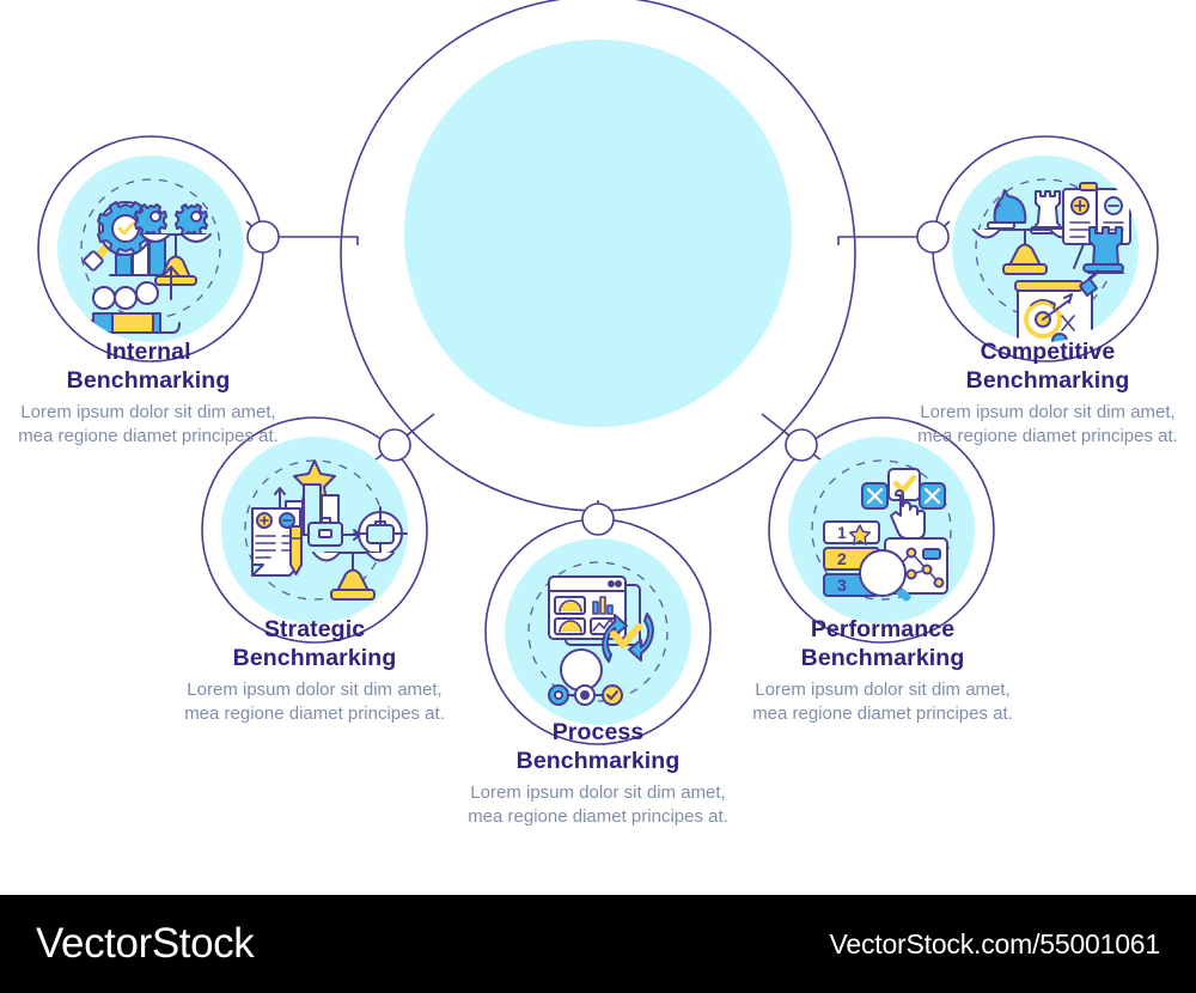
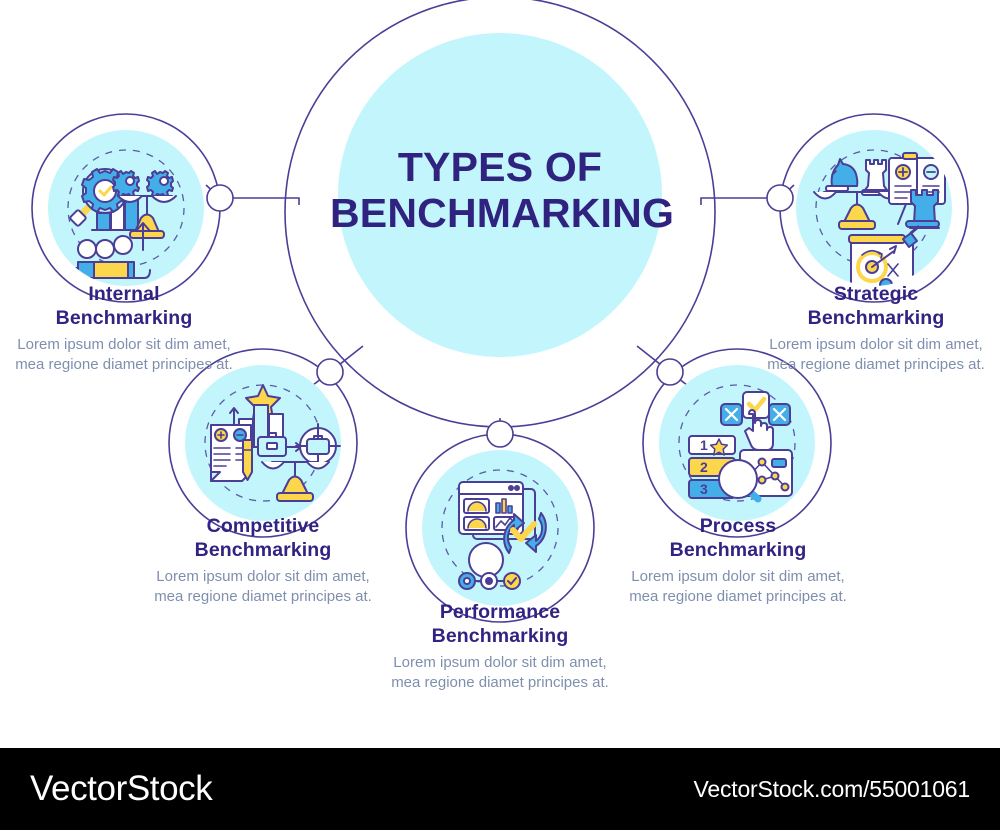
  1
  2
  3
+ TYPES OF
+ BENCHMARKING
  Internal
  Benchmarking
  Lorem ipsum dolor sit dim amet, mea regione diamet principes at.
- Strategic
+ Competitive
  Benchmarking
  Lorem ipsum dolor sit dim amet, mea regione diamet principes at.
- Process
+ Performance
  Benchmarking
  Lorem ipsum dolor sit dim amet, mea regione diamet principes at.
- Performance
+ Process
  Benchmarking
  Lorem ipsum dolor sit dim amet, mea regione diamet principes at.
- Competitive
+ Strategic
  Benchmarking
  Lorem ipsum dolor sit dim amet, mea regione diamet principes at.
  VectorStock
  VectorStock.com/55001061
